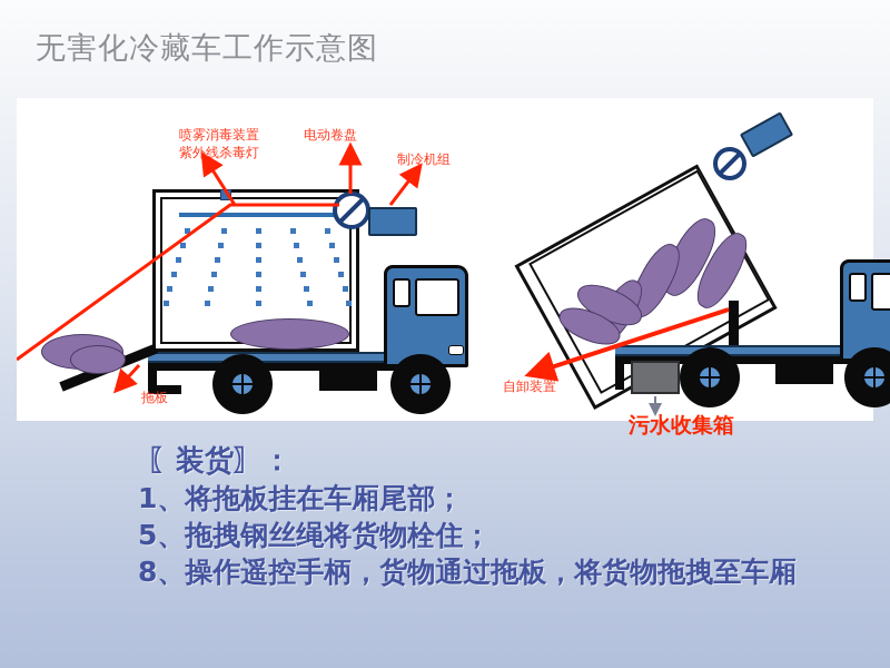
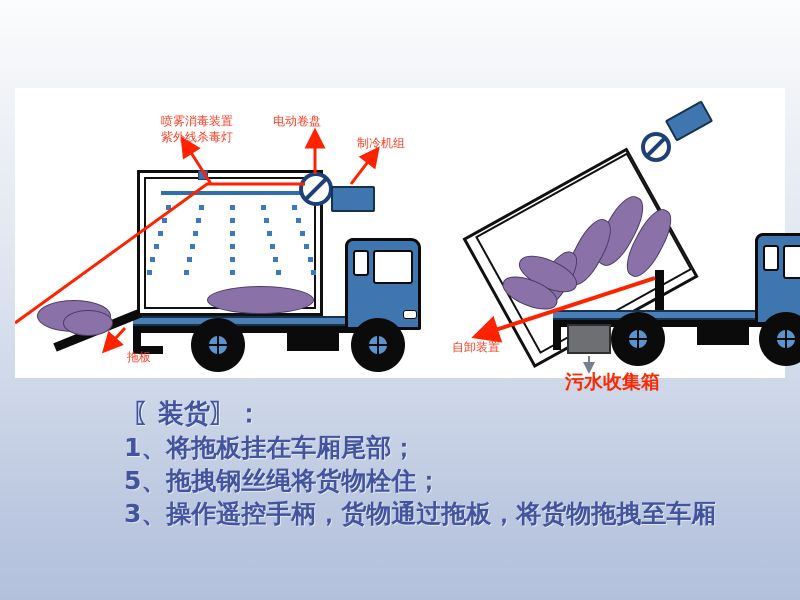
- 无害化冷藏车工作示意图
  喷雾消毒装置
  紫外线杀毒灯
  电动卷盘
  制冷机组
  拖板
  自卸装置
  污水收集箱
  〖装货〗：
  1、将拖板挂在车厢尾部；
  5、拖拽钢丝绳将货物栓住；
- 8、操作遥控手柄，货物通过拖板，将货物拖拽至车厢
+ 3、操作遥控手柄，货物通过拖板，将货物拖拽至车厢
